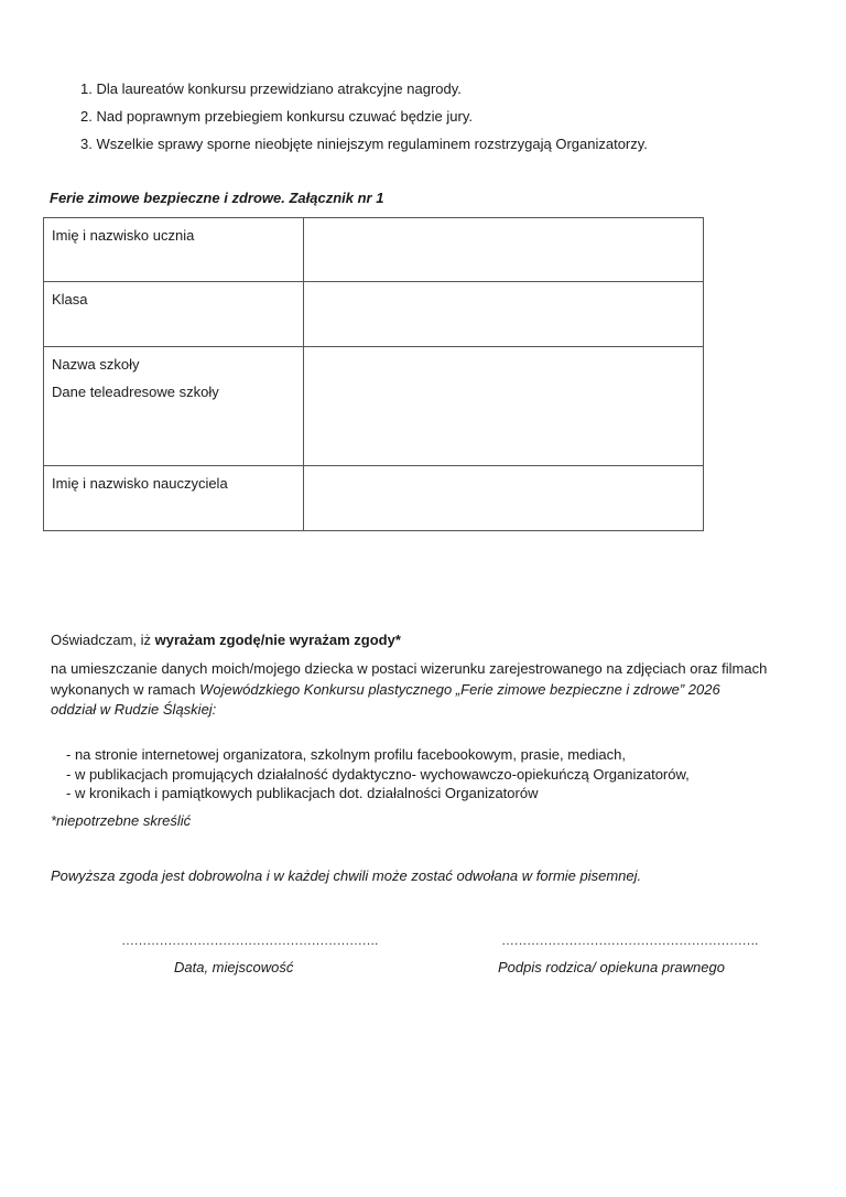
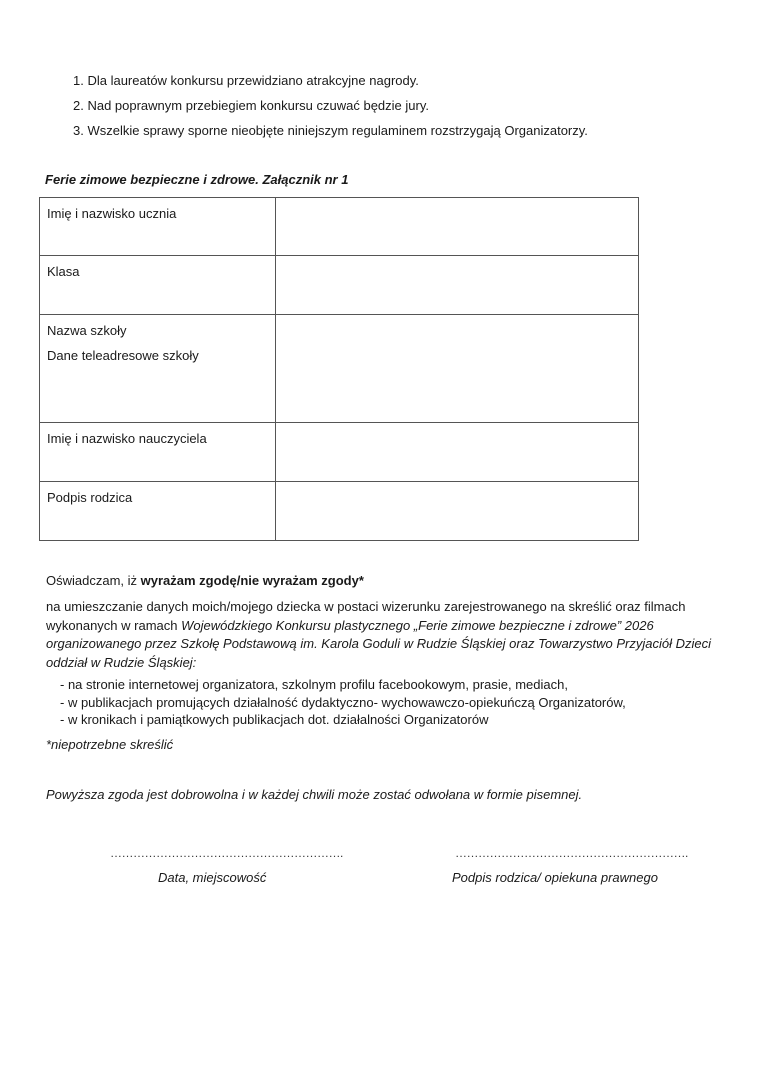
  1. Dla laureatów konkursu przewidziano atrakcyjne nagrody.
  2. Nad poprawnym przebiegiem konkursu czuwać będzie jury.
  3. Wszelkie sprawy sporne nieobjęte niniejszym regulaminem rozstrzygają Organizatorzy.
  Ferie zimowe bezpieczne i zdrowe. Załącznik nr 1
  Imię i nazwisko ucznia
  Klasa
  Nazwa szkoły Dane teleadresowe szkoły
  Imię i nazwisko nauczyciela
+ Podpis rodzica
  Oświadczam, iż wyrażam zgodę/nie wyrażam zgody*
- na umieszczanie danych moich/mojego dziecka w postaci wizerunku zarejestrowanego na zdjęciach oraz filmach
+ na umieszczanie danych moich/mojego dziecka w postaci wizerunku zarejestrowanego na skreślić oraz filmach
  wykonanych w ramach Wojewódzkiego Konkursu plastycznego „Ferie zimowe bezpieczne i zdrowe” 2026
+ organizowanego przez Szkołę Podstawową im. Karola Goduli w Rudzie Śląskiej oraz Towarzystwo Przyjaciół Dzieci
  oddział w Rudzie Śląskiej:
  - na stronie internetowej organizatora, szkolnym profilu facebookowym, prasie, mediach,
  - w publikacjach promujących działalność dydaktyczno- wychowawczo-opiekuńczą Organizatorów,
  - w kronikach i pamiątkowych publikacjach dot. działalności Organizatorów
  *niepotrzebne skreślić
  Powyższa zgoda jest dobrowolna i w każdej chwili może zostać odwołana w formie pisemnej.
  …………………………………………………….
  Data, miejscowość
  …………………………………………………….
  Podpis rodzica/ opiekuna prawnego
